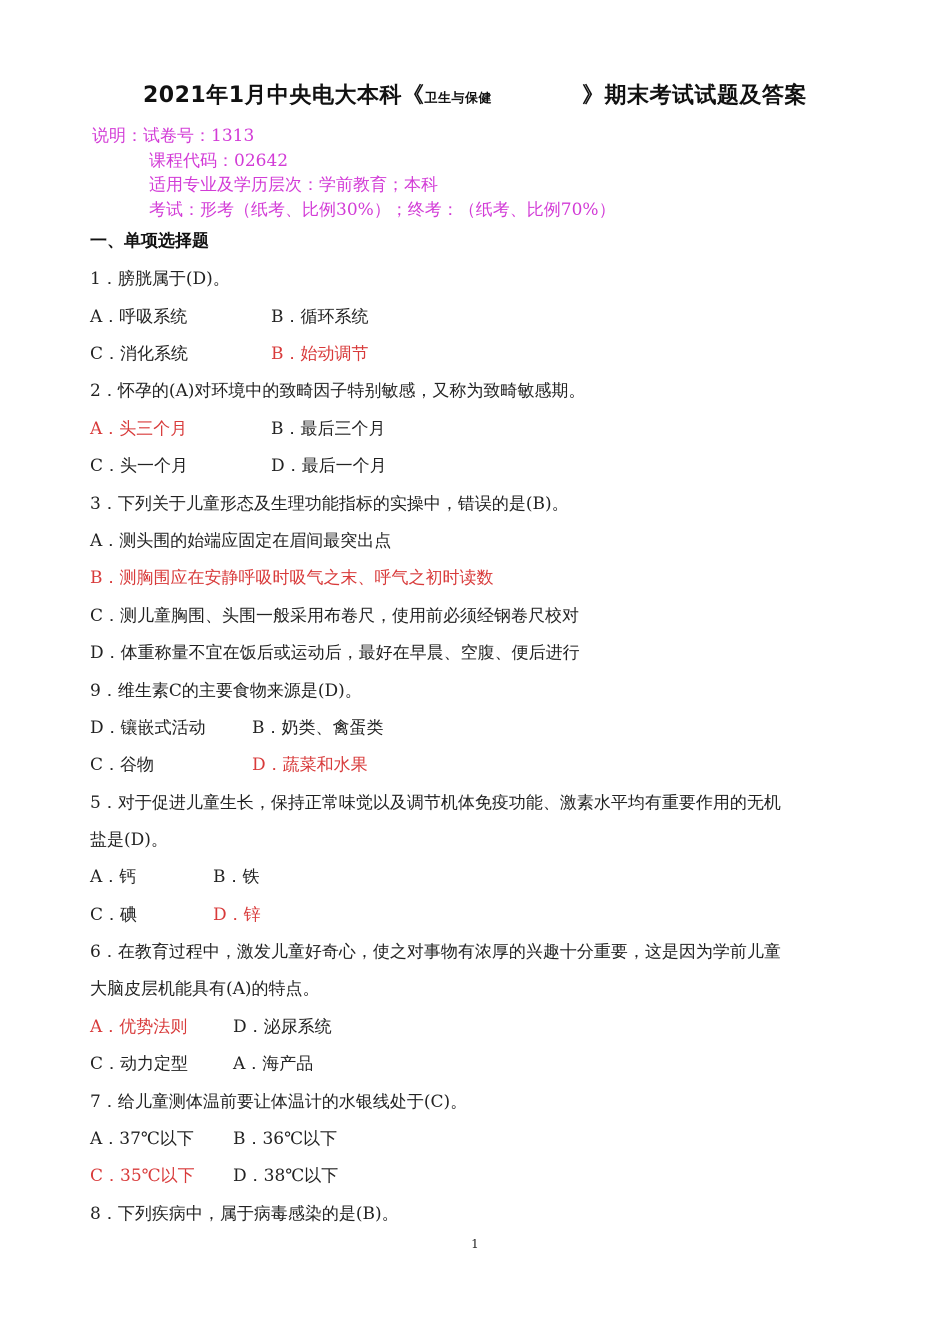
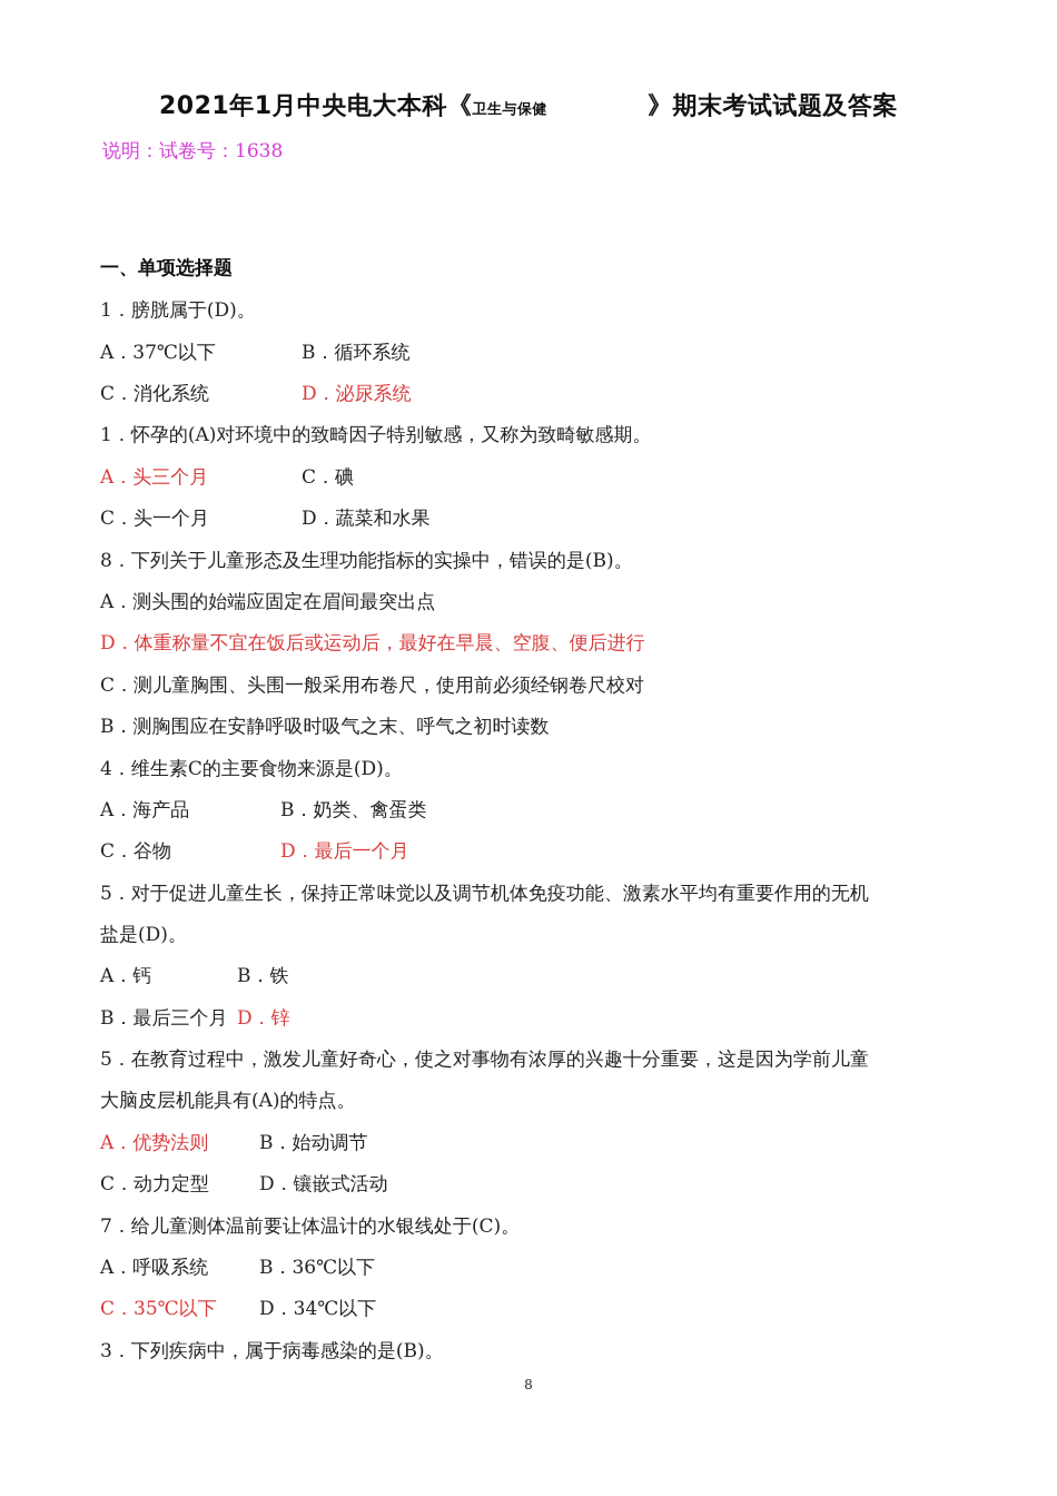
  2021年1月中央电大本科《卫生与保健 》期末考试试题及答案
- 说明：试卷号：1313
+ 说明：试卷号：1638
- 课程代码：02642
- 适用专业及学历层次：学前教育；本科
- 考试：形考（纸考、比例30%）；终考：（纸考、比例70%）
  一、单项选择题
  1．膀胱属于(D)。
- A．呼吸系统 B．循环系统
+ A．37℃以下 B．循环系统
- C．消化系统 B．始动调节
+ C．消化系统 D．泌尿系统
- 2．怀孕的(A)对环境中的致畸因子特别敏感，又称为致畸敏感期。
+ 1．怀孕的(A)对环境中的致畸因子特别敏感，又称为致畸敏感期。
- A．头三个月 B．最后三个月
+ A．头三个月 C．碘
- C．头一个月 D．最后一个月
+ C．头一个月 D．蔬菜和水果
- 3．下列关于儿童形态及生理功能指标的实操中，错误的是(B)。
+ 8．下列关于儿童形态及生理功能指标的实操中，错误的是(B)。
  A．测头围的始端应固定在眉间最突出点
- B．测胸围应在安静呼吸时吸气之末、呼气之初时读数
+ D．体重称量不宜在饭后或运动后，最好在早晨、空腹、便后进行
  C．测儿童胸围、头围一般采用布卷尺，使用前必须经钢卷尺校对
- D．体重称量不宜在饭后或运动后，最好在早晨、空腹、便后进行
+ B．测胸围应在安静呼吸时吸气之末、呼气之初时读数
- 9．维生素C的主要食物来源是(D)。
+ 4．维生素C的主要食物来源是(D)。
- D．镶嵌式活动 B．奶类、禽蛋类
+ A．海产品 B．奶类、禽蛋类
- C．谷物 D．蔬菜和水果
+ C．谷物 D．最后一个月
  5．对于促进儿童生长，保持正常味觉以及调节机体免疫功能、激素水平均有重要作用的无机
  盐是(D)。
  A．钙 B．铁
- C．碘 D．锌
+ B．最后三个月 D．锌
- 6．在教育过程中，激发儿童好奇心，使之对事物有浓厚的兴趣十分重要，这是因为学前儿童
+ 5．在教育过程中，激发儿童好奇心，使之对事物有浓厚的兴趣十分重要，这是因为学前儿童
  大脑皮层机能具有(A)的特点。
- A．优势法则 D．泌尿系统
+ A．优势法则 B．始动调节
- C．动力定型 A．海产品
+ C．动力定型 D．镶嵌式活动
  7．给儿童测体温前要让体温计的水银线处于(C)。
- A．37℃以下 B．36℃以下
+ A．呼吸系统 B．36℃以下
- C．35℃以下 D．38℃以下
+ C．35℃以下 D．34℃以下
- 8．下列疾病中，属于病毒感染的是(B)。
+ 3．下列疾病中，属于病毒感染的是(B)。
- 1
+ 8
